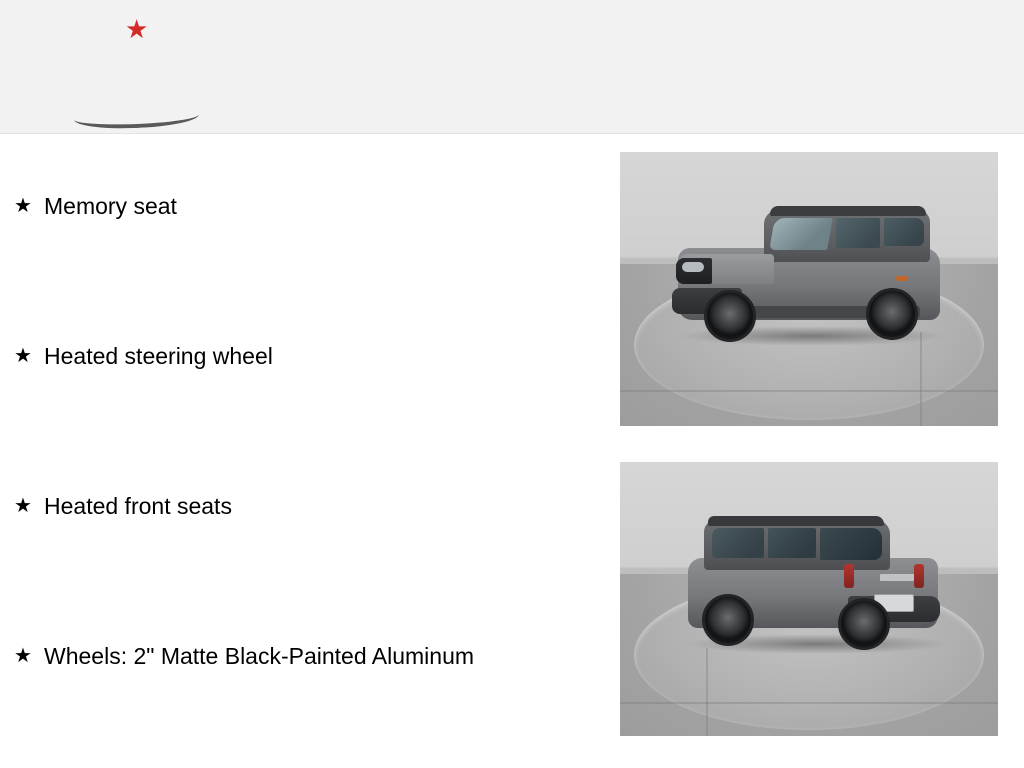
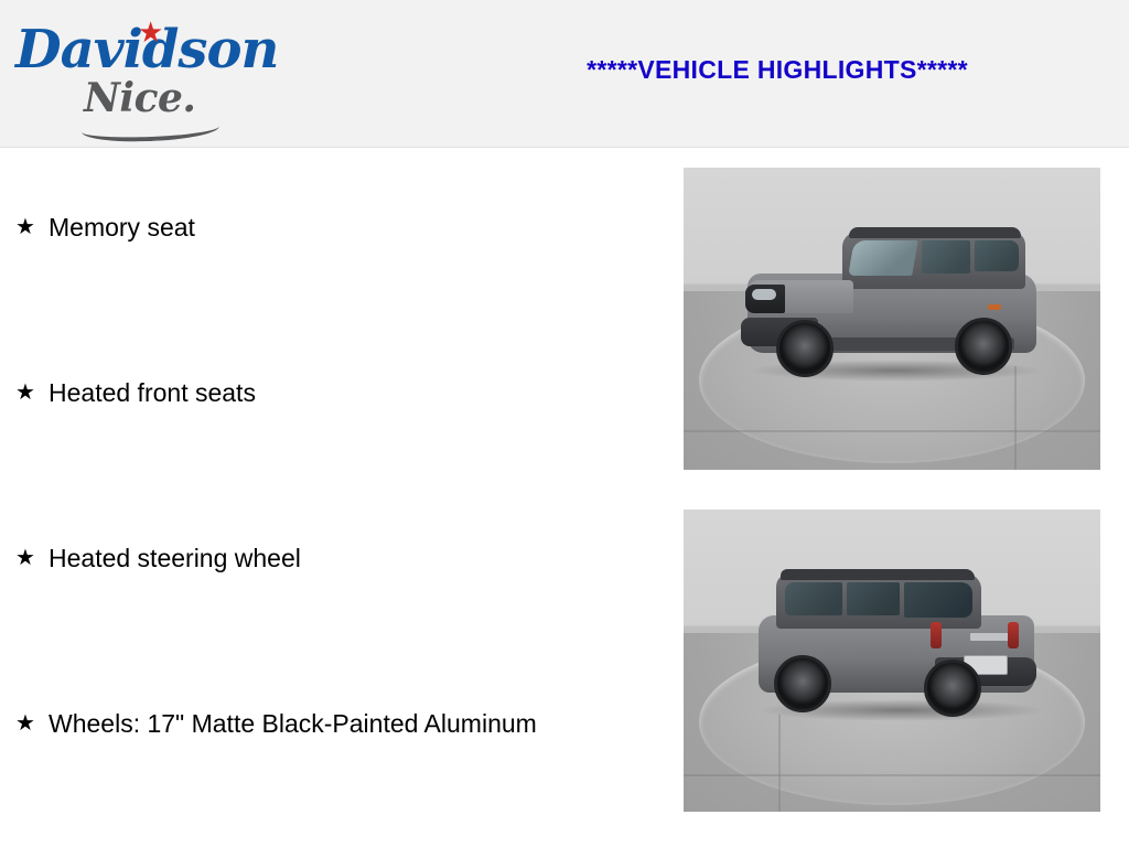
+ Davidson
  ★
+ Nice.
+ *****VEHICLE HIGHLIGHTS*****
  ★
  Memory seat
  ★
- Heated steering wheel
+ Heated front seats
  ★
- Heated front seats
+ Heated steering wheel
  ★
- Wheels: 2" Matte Black-Painted Aluminum
+ Wheels: 17" Matte Black-Painted Aluminum
